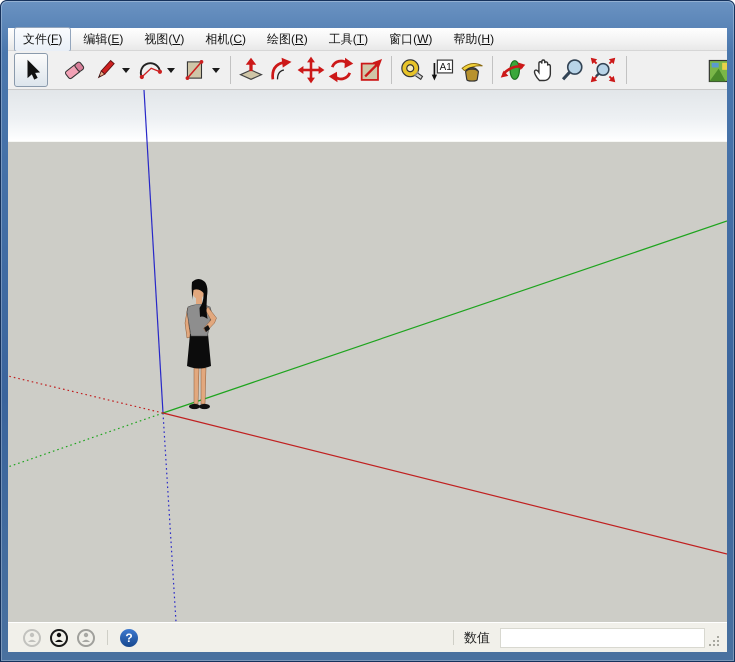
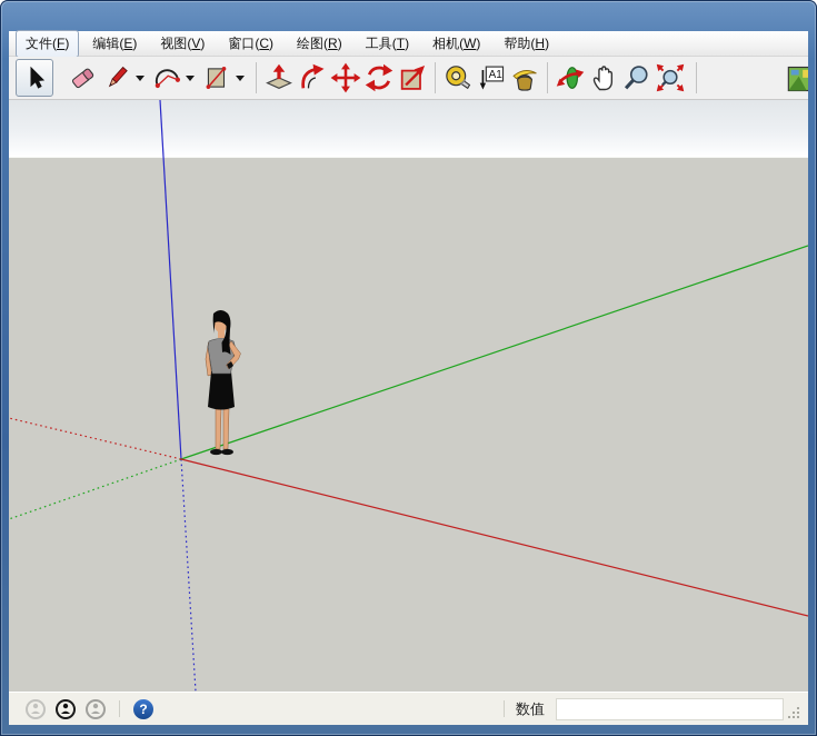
  文件(F)
  编辑(E)
  视图(V)
- 相机(C)
+ 窗口(C)
  绘图(R)
  工具(T)
- 窗口(W)
+ 相机(W)
  帮助(H)
  A1
  ?
  数值
